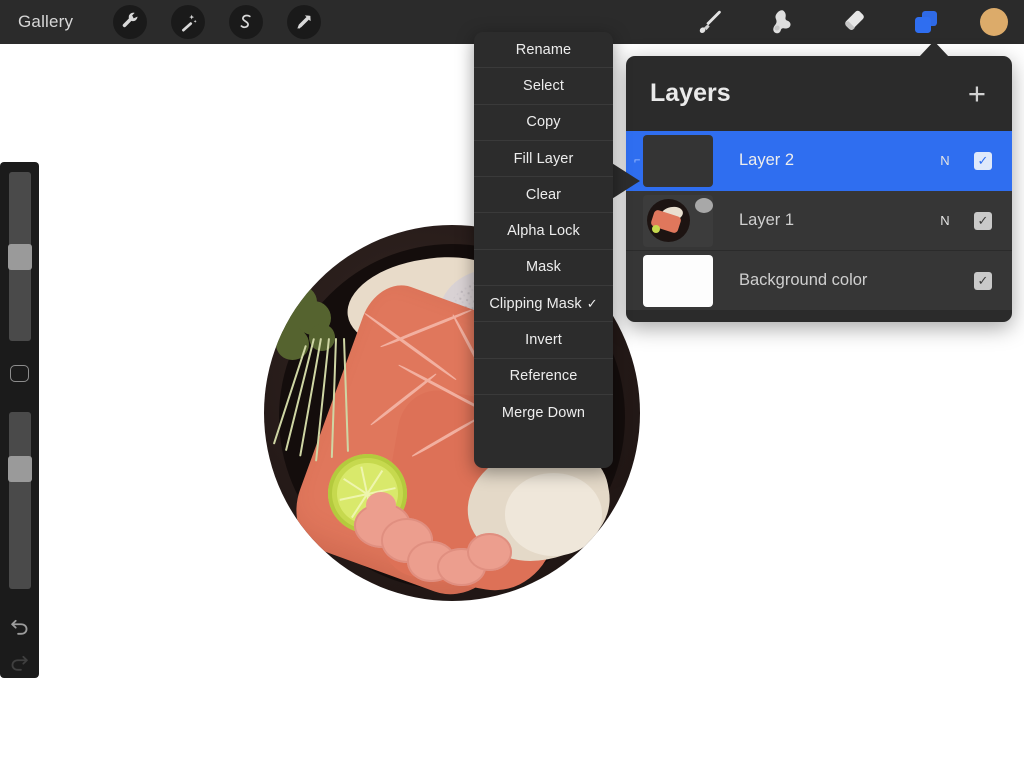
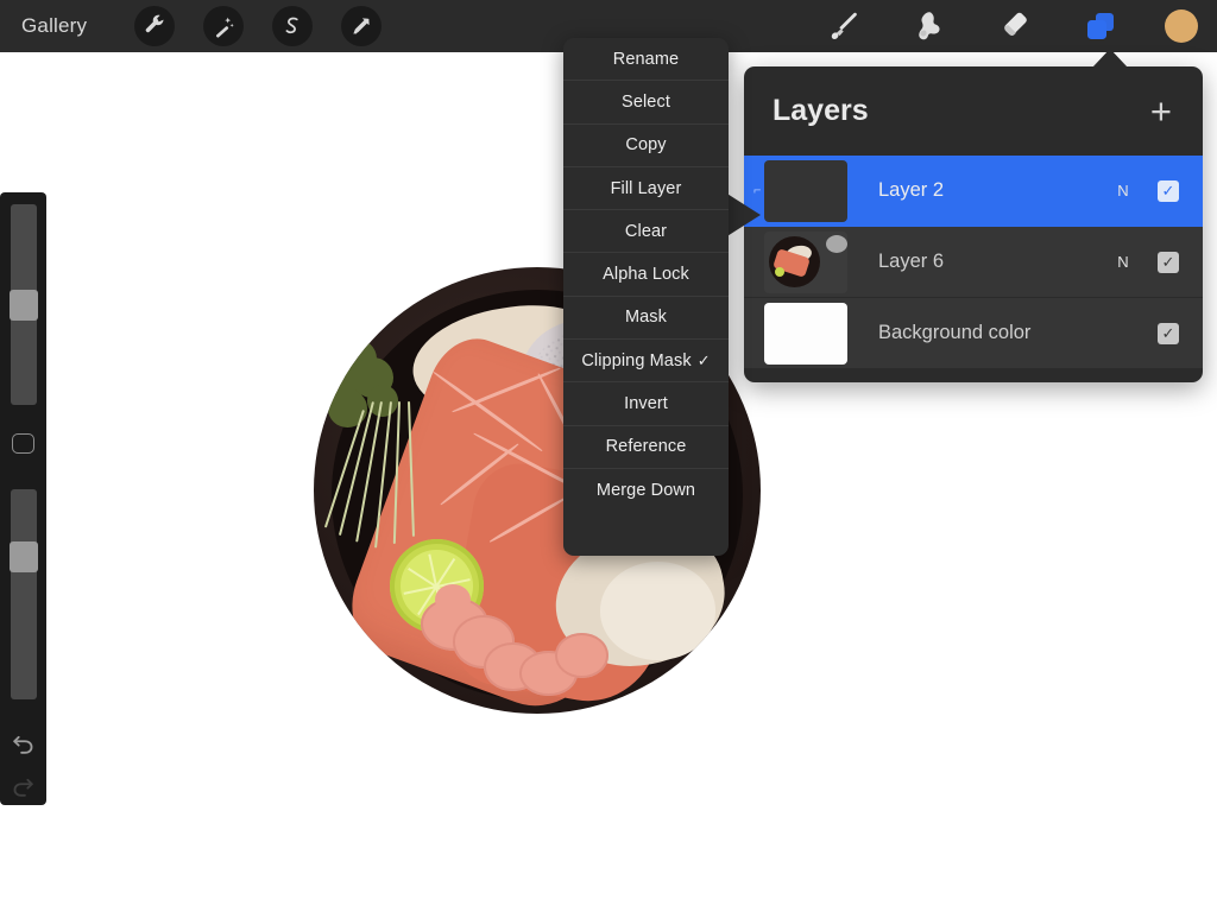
  Gallery
  Layers
  +
  ⌐
  Layer 2
  N
  ✓
- Layer 1
+ Layer 6
  N
  ✓
  Background color
  ✓
  Rename
  Select
  Copy
  Fill Layer
  Clear
  Alpha Lock
  Mask
  Clipping Mask
  ✓
  Invert
  Reference
  Merge Down
